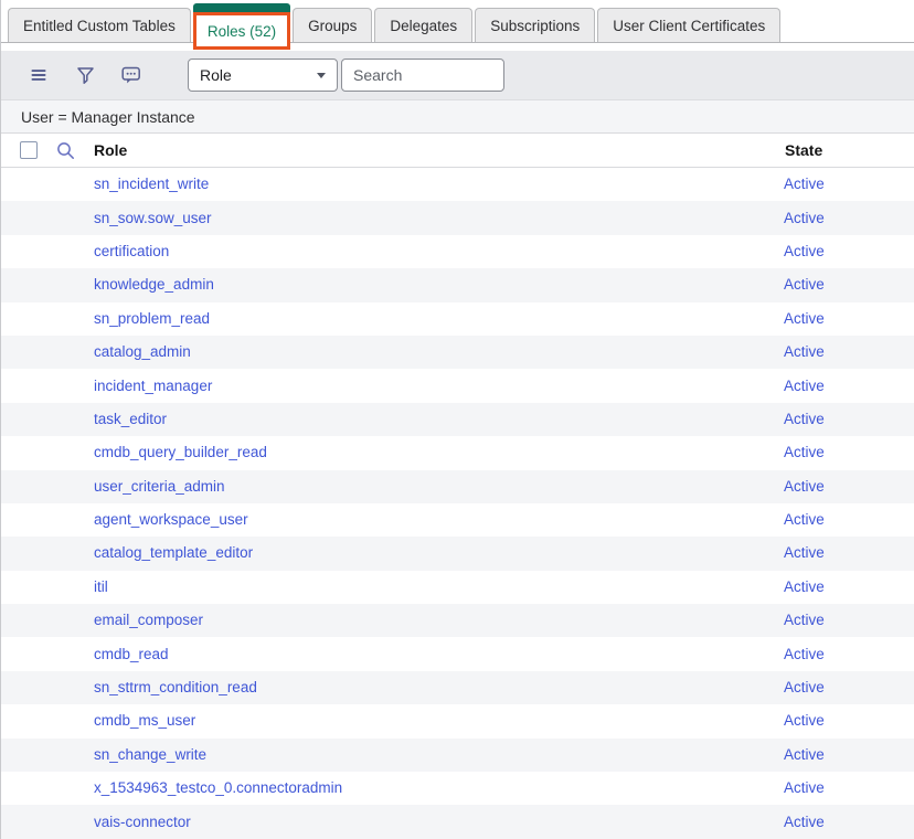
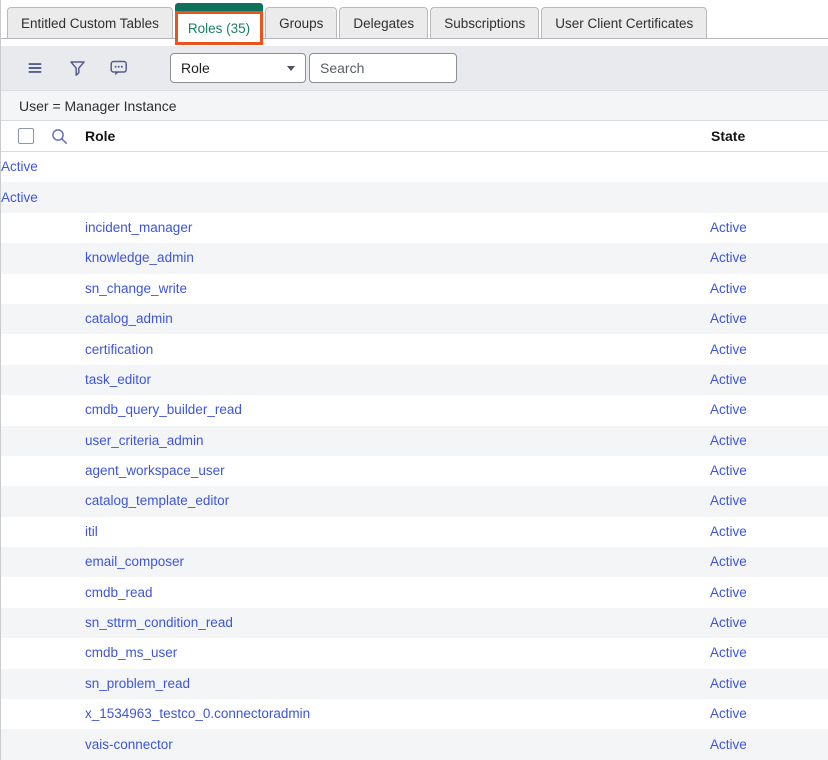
  Entitled Custom Tables
- Roles (52)
+ Roles (35)
  Groups
  Delegates
  Subscriptions
  User Client Certificates
  Role
  Search
  User = Manager Instance
  Role
  State
- sn_incident_write
  Active
- sn_sow.sow_user
  Active
- certification
+ incident_manager
  Active
  knowledge_admin
  Active
- sn_problem_read
+ sn_change_write
  Active
  catalog_admin
  Active
- incident_manager
+ certification
  Active
  task_editor
  Active
  cmdb_query_builder_read
  Active
  user_criteria_admin
  Active
  agent_workspace_user
  Active
  catalog_template_editor
  Active
  itil
  Active
  email_composer
  Active
  cmdb_read
  Active
  sn_sttrm_condition_read
  Active
  cmdb_ms_user
  Active
- sn_change_write
+ sn_problem_read
  Active
  x_1534963_testco_0.connectoradmin
  Active
  vais-connector
  Active
